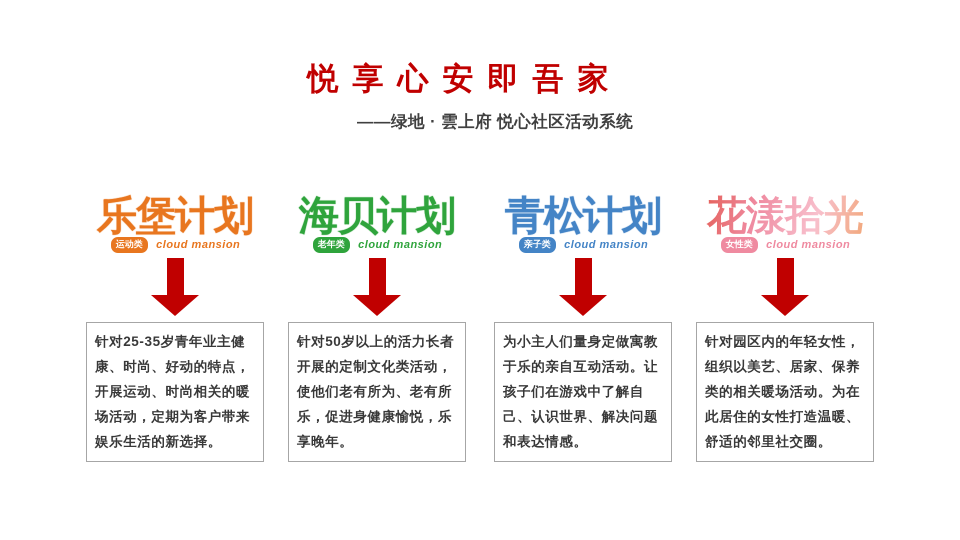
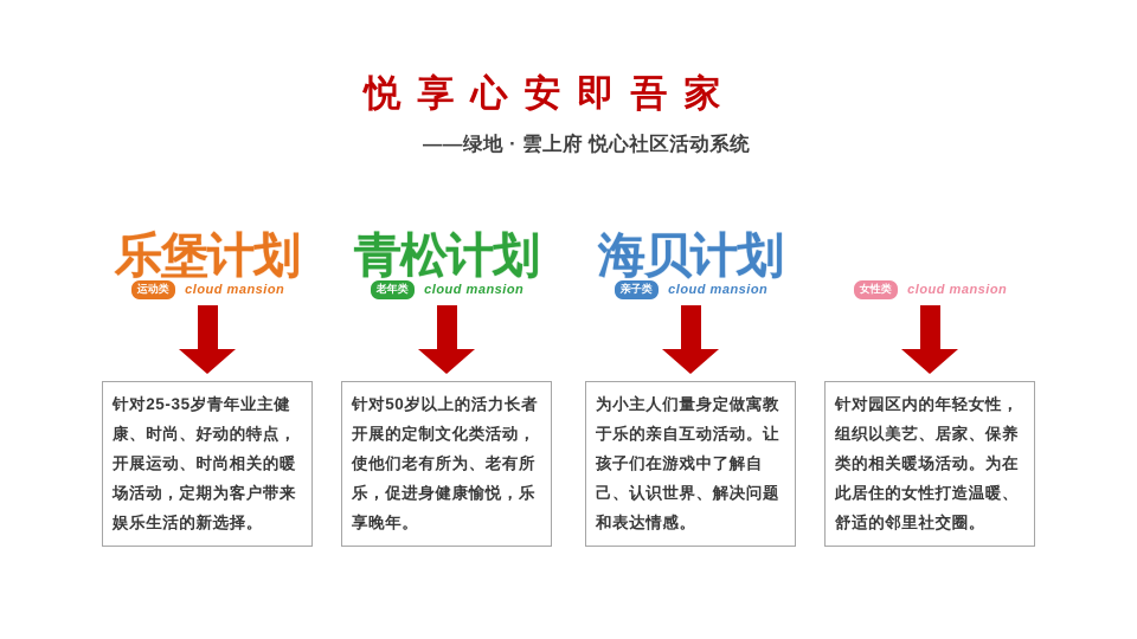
  悦享心安即吾家
  ——绿地 · 雲上府 悦心社区活动系统
  乐堡计划
  运动类 cloud mansion
  针对25-35岁青年业主健康、时尚、好动的特点，开展运动、时尚相关的暖场活动，定期为客户带来娱乐生活的新选择。
- 海贝计划
+ 青松计划
  老年类 cloud mansion
  针对50岁以上的活力长者开展的定制文化类活动，使他们老有所为、老有所乐，促进身健康愉悦，乐享晚年。
- 青松计划
+ 海贝计划
  亲子类 cloud mansion
  为小主人们量身定做寓教于乐的亲自互动活动。让孩子们在游戏中了解自己、认识世界、解决问题和表达情感。
- 花漾拾光
  女性类 cloud mansion
  针对园区内的年轻女性，组织以美艺、居家、保养类的相关暖场活动。为在此居住的女性打造温暖、舒适的邻里社交圈。
